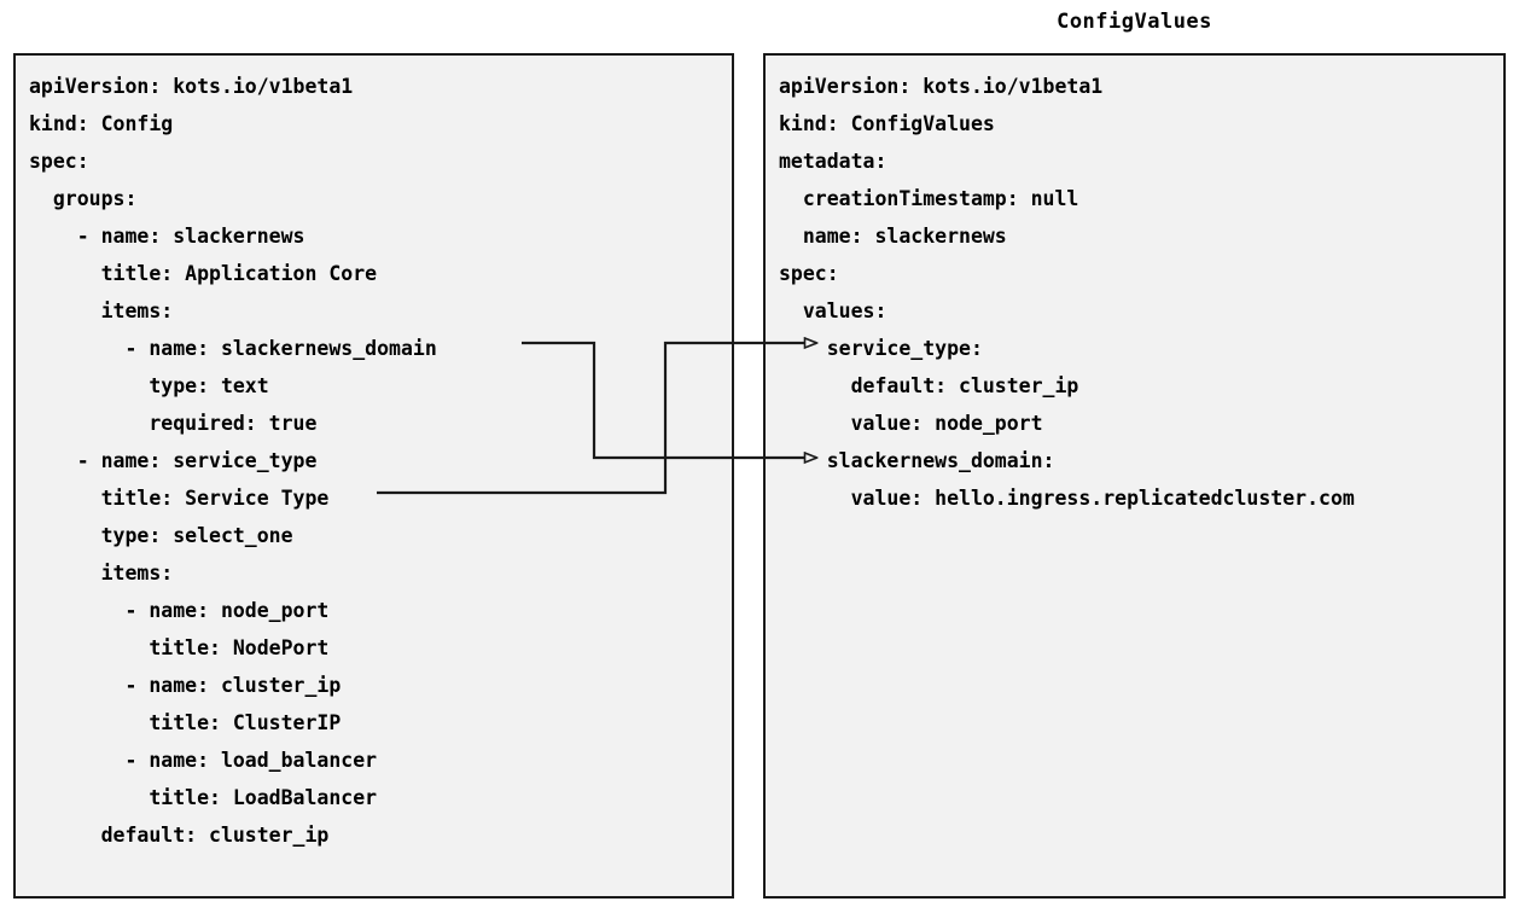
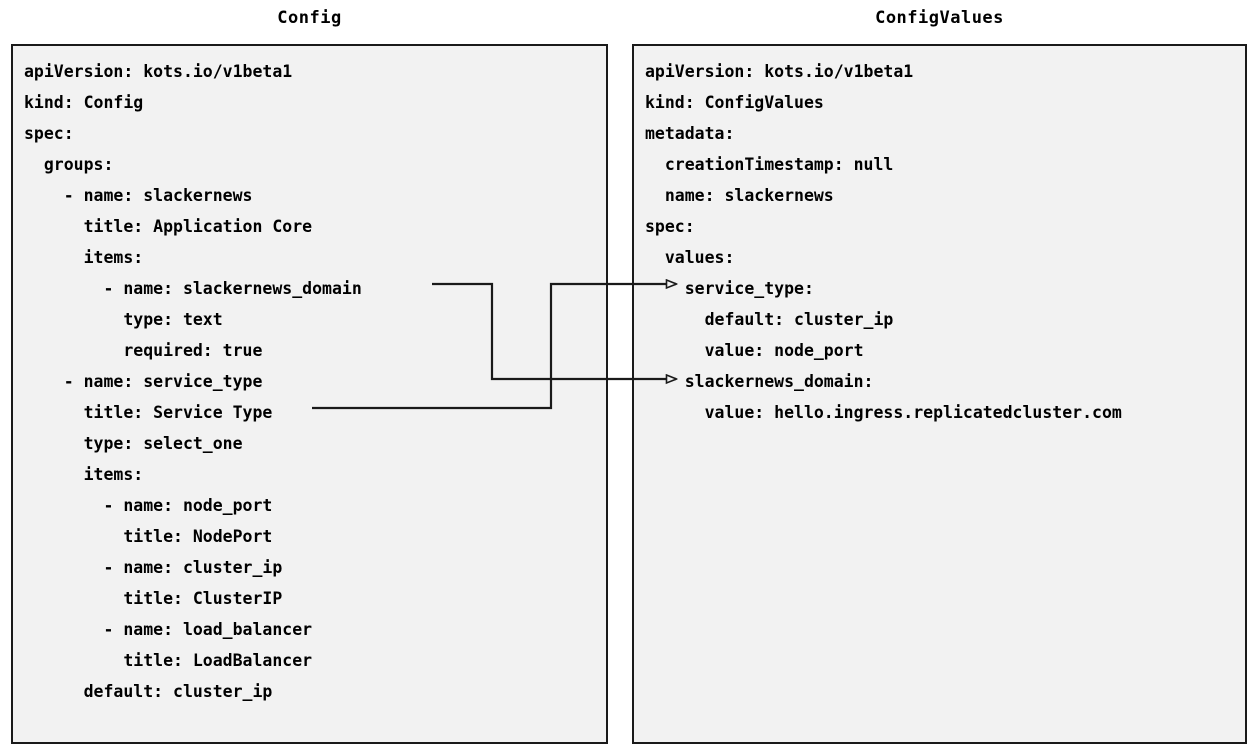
+ Config
  apiVersion: kots.io/v1beta1
  kind: Config
  spec:
  groups:
  - name: slackernews
  title: Application Core
  items:
  - name: slackernews_domain
  type: text
  required: true
  - name: service_type
  title: Service Type
  type: select_one
  items:
  - name: node_port
  title: NodePort
  - name: cluster_ip
  title: ClusterIP
  - name: load_balancer
  title: LoadBalancer
  default: cluster_ip
  ConfigValues
  apiVersion: kots.io/v1beta1
  kind: ConfigValues
  metadata:
  creationTimestamp: null
  name: slackernews
  spec:
  values:
  service_type:
  default: cluster_ip
  value: node_port
  slackernews_domain:
  value: hello.ingress.replicatedcluster.com
